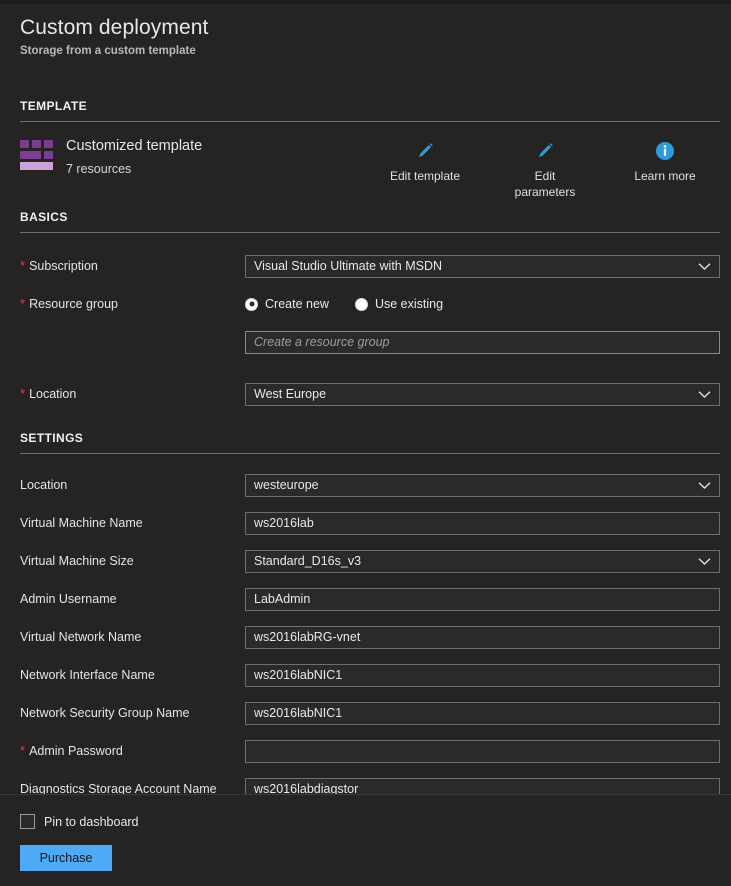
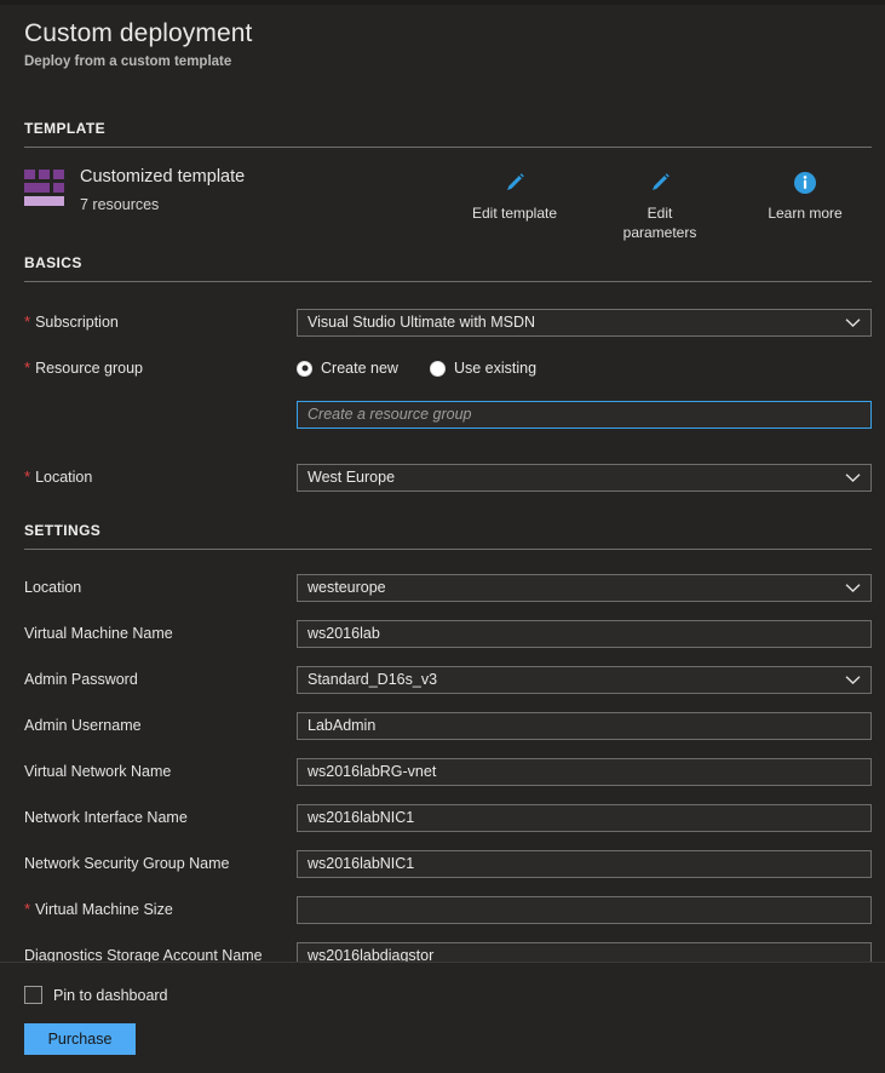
  Custom deployment
- Storage from a custom template
+ Deploy from a custom template
  TEMPLATE
  Customized template
  7 resources
  Edit template
  Edit parameters
  Learn more
  BASICS
  *
  Subscription
  Visual Studio Ultimate with MSDN
  *
  Resource group
  Create new
  Use existing
  Create a resource group
  *
  Location
  West Europe
  SETTINGS
  Location
  westeurope
  Virtual Machine Name
  ws2016lab
- Virtual Machine Size
+ Admin Password
  Standard_D16s_v3
  Admin Username
  LabAdmin
  Virtual Network Name
  ws2016labRG-vnet
  Network Interface Name
  ws2016labNIC1
  Network Security Group Name
  ws2016labNIC1
  *
- Admin Password
+ Virtual Machine Size
  Diagnostics Storage Account Name
  ws2016labdiagstor
  Pin to dashboard
  Purchase
